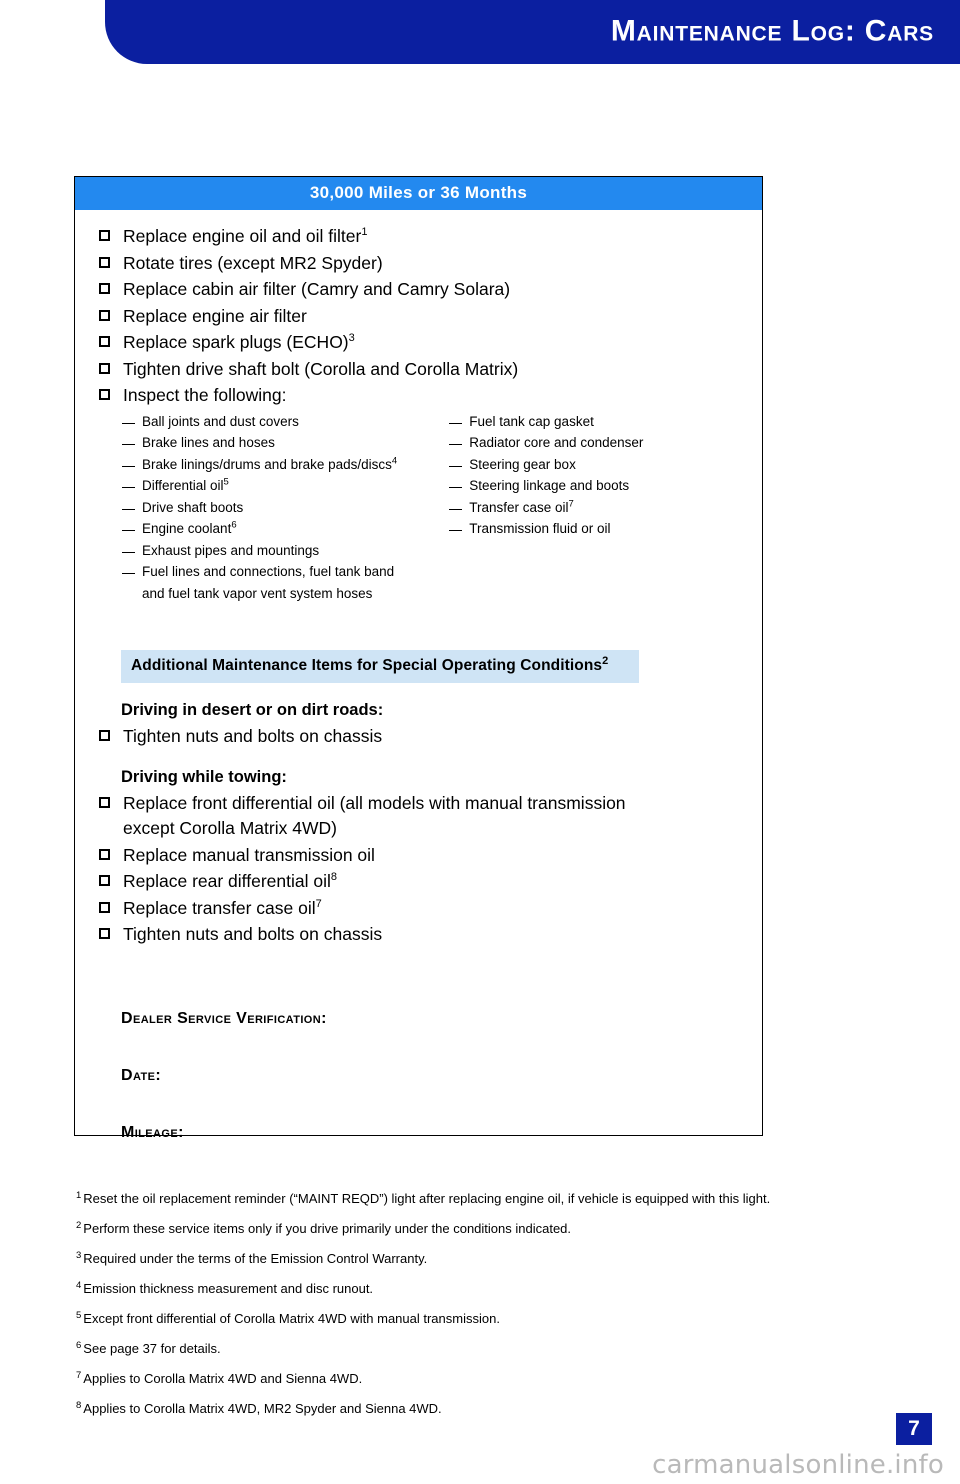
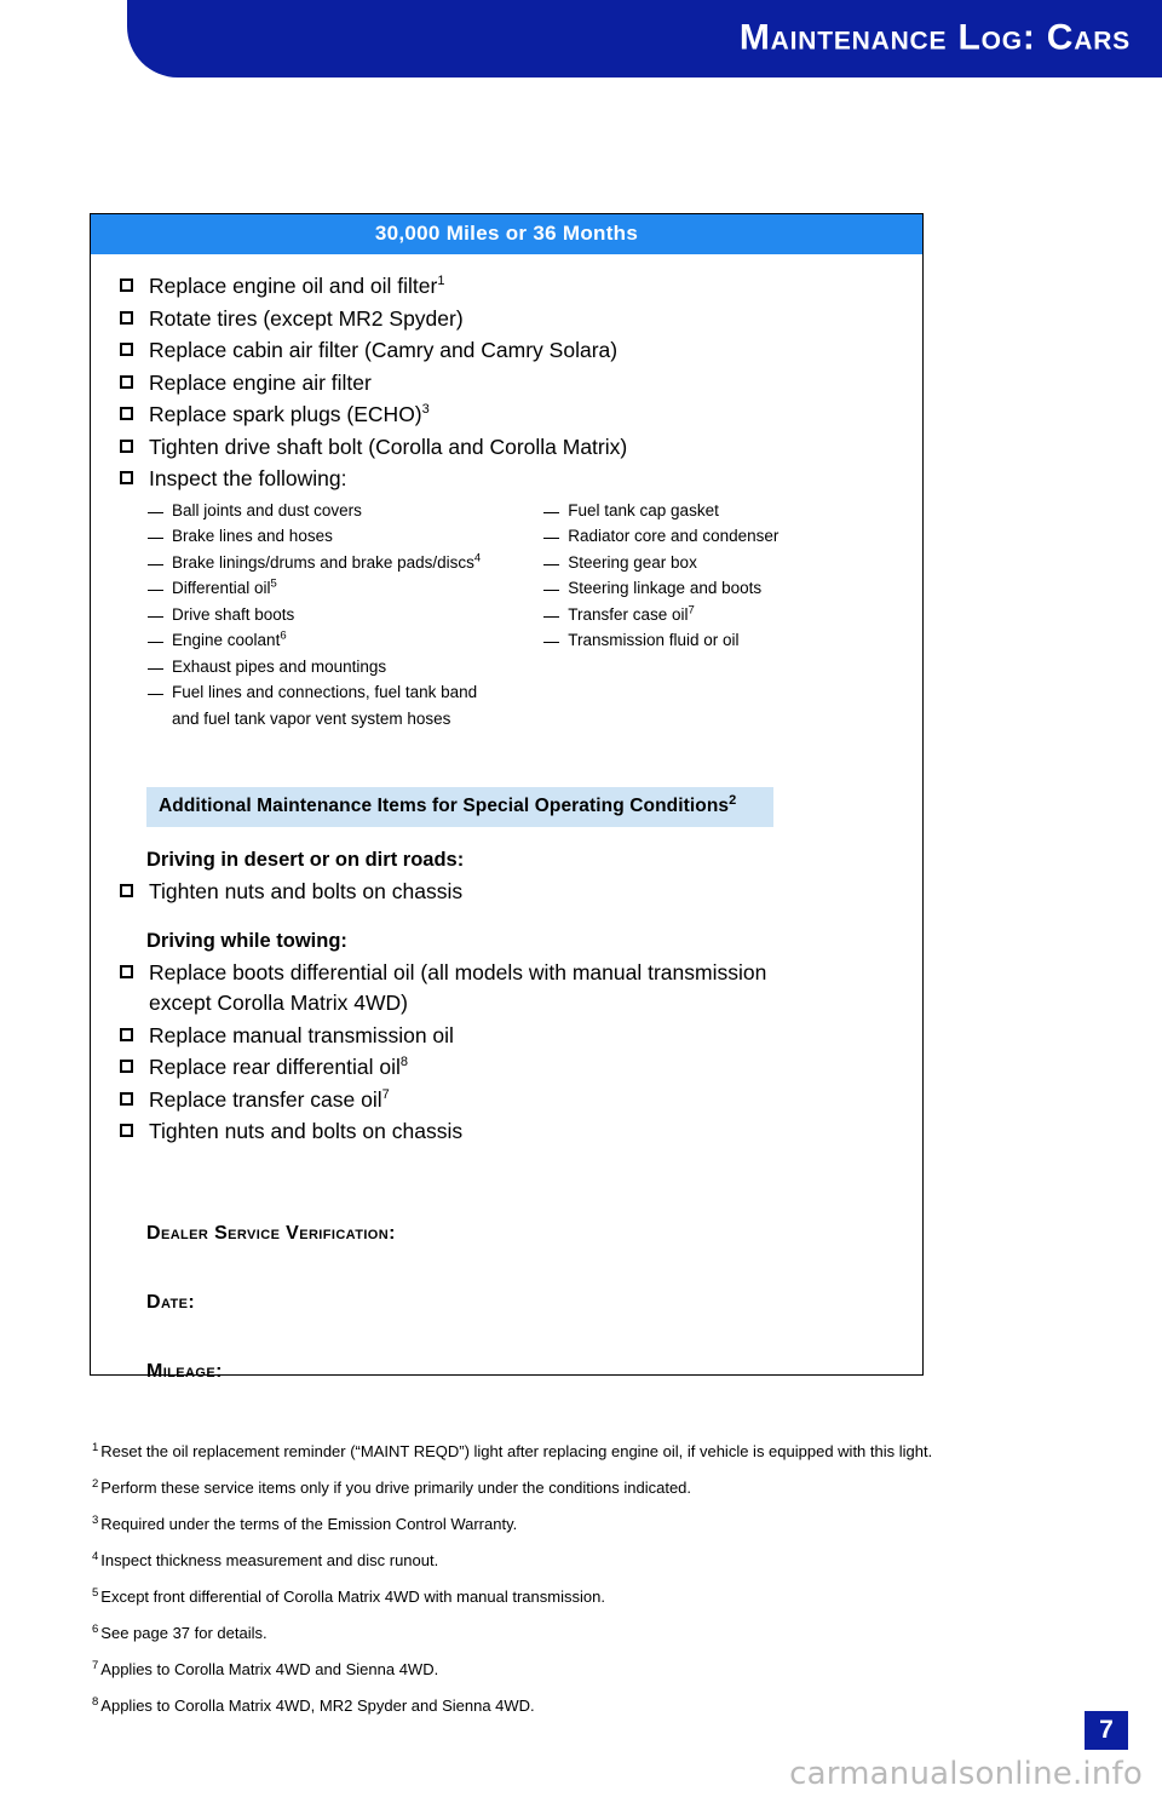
  Maintenance Log: Cars
  30,000 Miles or 36 Months
  Replace engine oil and oil filter1
  Rotate tires (except MR2 Spyder)
  Replace cabin air filter (Camry and Camry Solara)
  Replace engine air filter
  Replace spark plugs (ECHO)3
  Tighten drive shaft bolt (Corolla and Corolla Matrix)
  Inspect the following:
  Ball joints and dust covers
  Brake lines and hoses
  Brake linings/drums and brake pads/discs4
  Differential oil5
  Drive shaft boots
  Engine coolant6
  Exhaust pipes and mountings
  Fuel lines and connections, fuel tank band
  and fuel tank vapor vent system hoses
  Fuel tank cap gasket
  Radiator core and condenser
  Steering gear box
  Steering linkage and boots
  Transfer case oil7
  Transmission fluid or oil
  Additional Maintenance Items for Special Operating Conditions2
  Driving in desert or on dirt roads:
  Tighten nuts and bolts on chassis
  Driving while towing:
- Replace front differential oil (all models with manual transmission
+ Replace boots differential oil (all models with manual transmission
  except Corolla Matrix 4WD)
  Replace manual transmission oil
  Replace rear differential oil8
  Replace transfer case oil7
  Tighten nuts and bolts on chassis
  Dealer Service Verification:
  Date:
  Mileage:
  1 Reset the oil replacement reminder (“MAINT REQD”) light after replacing engine oil, if vehicle is equipped with this light.
  2 Perform these service items only if you drive primarily under the conditions indicated.
  3 Required under the terms of the Emission Control Warranty.
- 4 Emission thickness measurement and disc runout.
+ 4 Inspect thickness measurement and disc runout.
  5 Except front differential of Corolla Matrix 4WD with manual transmission.
  6 See page 37 for details.
  7 Applies to Corolla Matrix 4WD and Sienna 4WD.
  8 Applies to Corolla Matrix 4WD, MR2 Spyder and Sienna 4WD.
  7
  carmanualsonline.info
